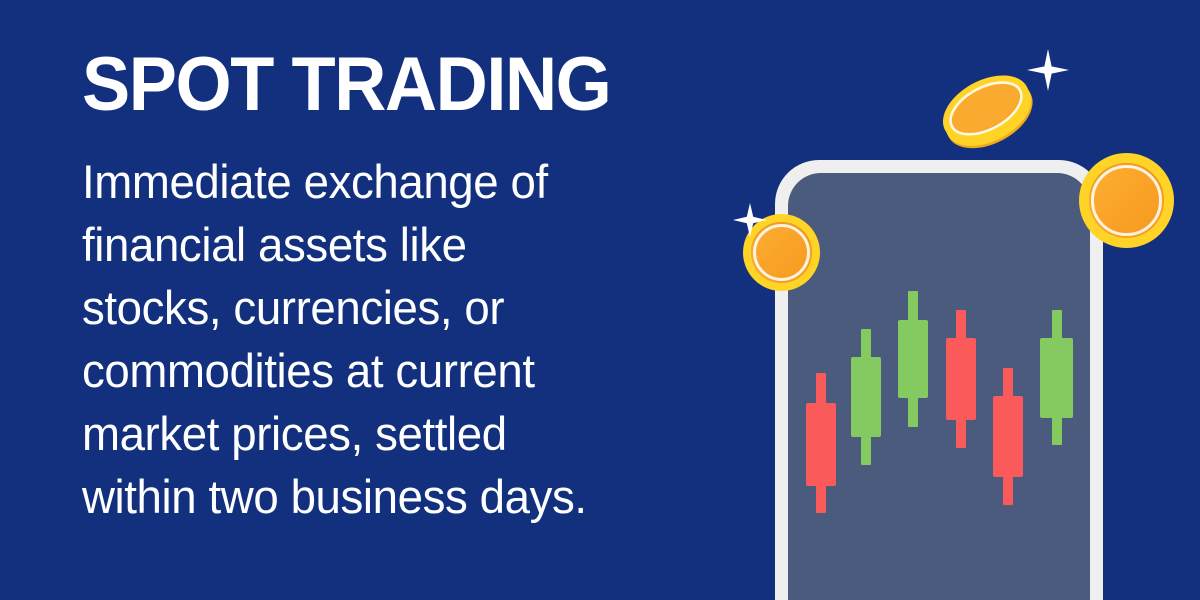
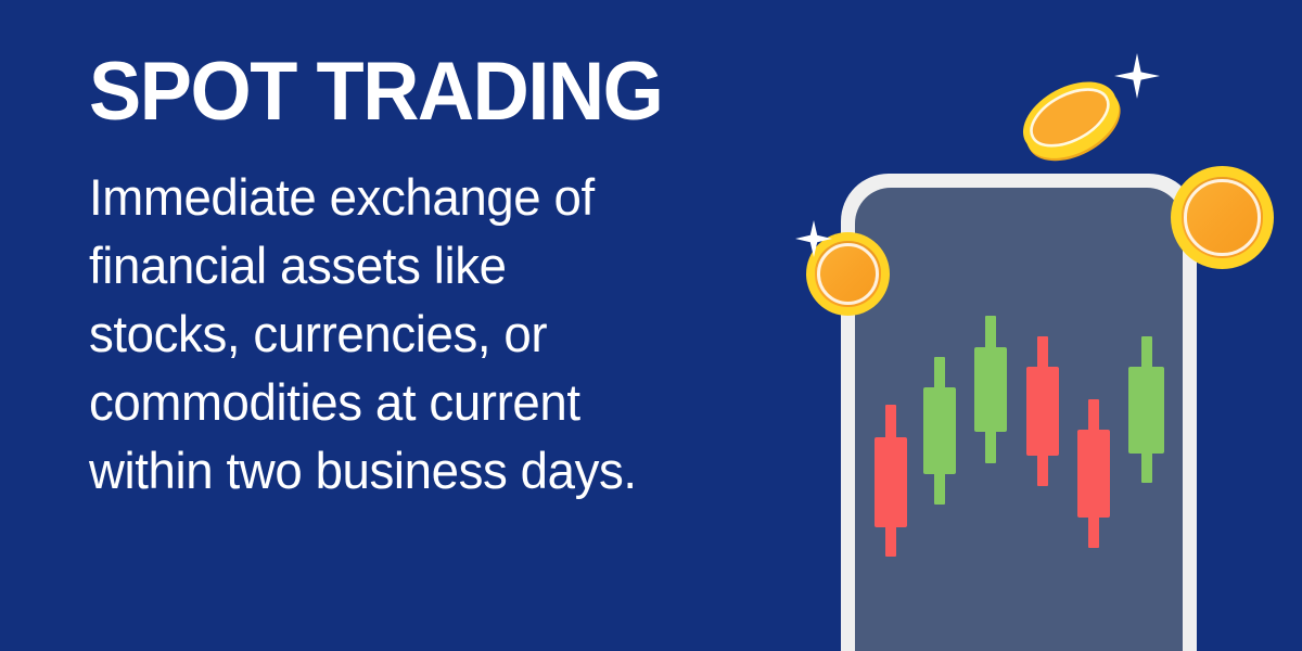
  SPOT TRADING
  Immediate exchange of
  financial assets like
  stocks, currencies, or
  commodities at current
- market prices, settled
  within two business days.
